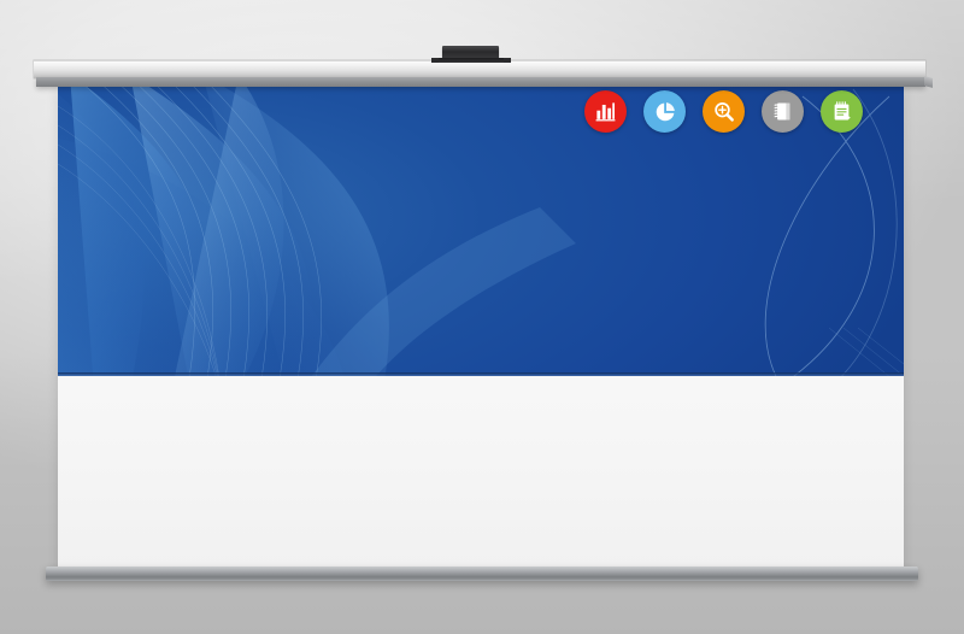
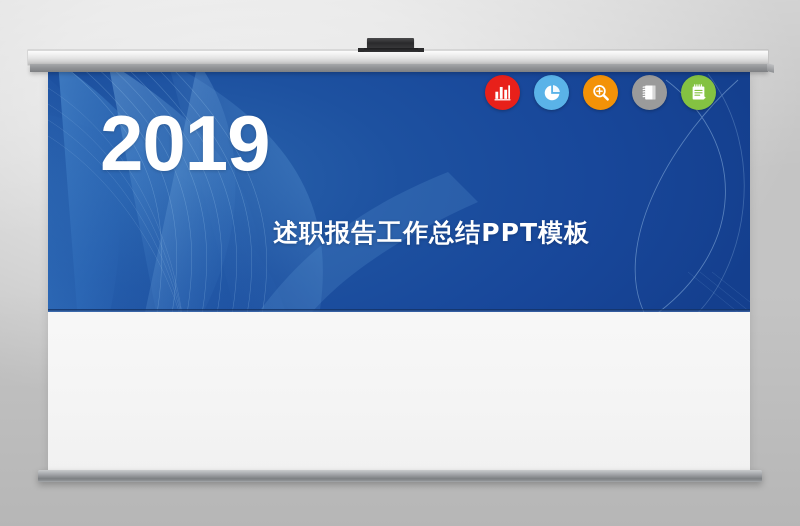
+ 2019
+ 述职报告工作总结PPT模板
